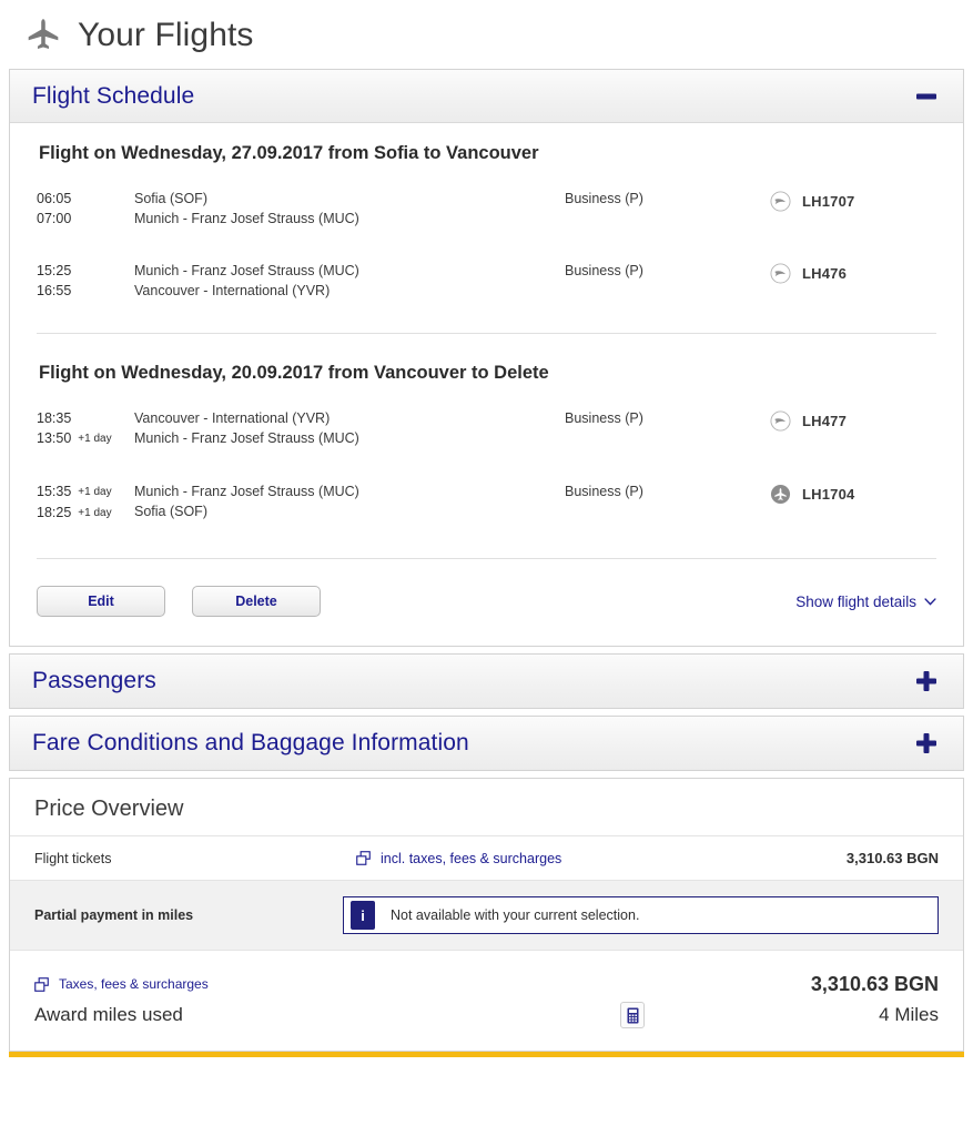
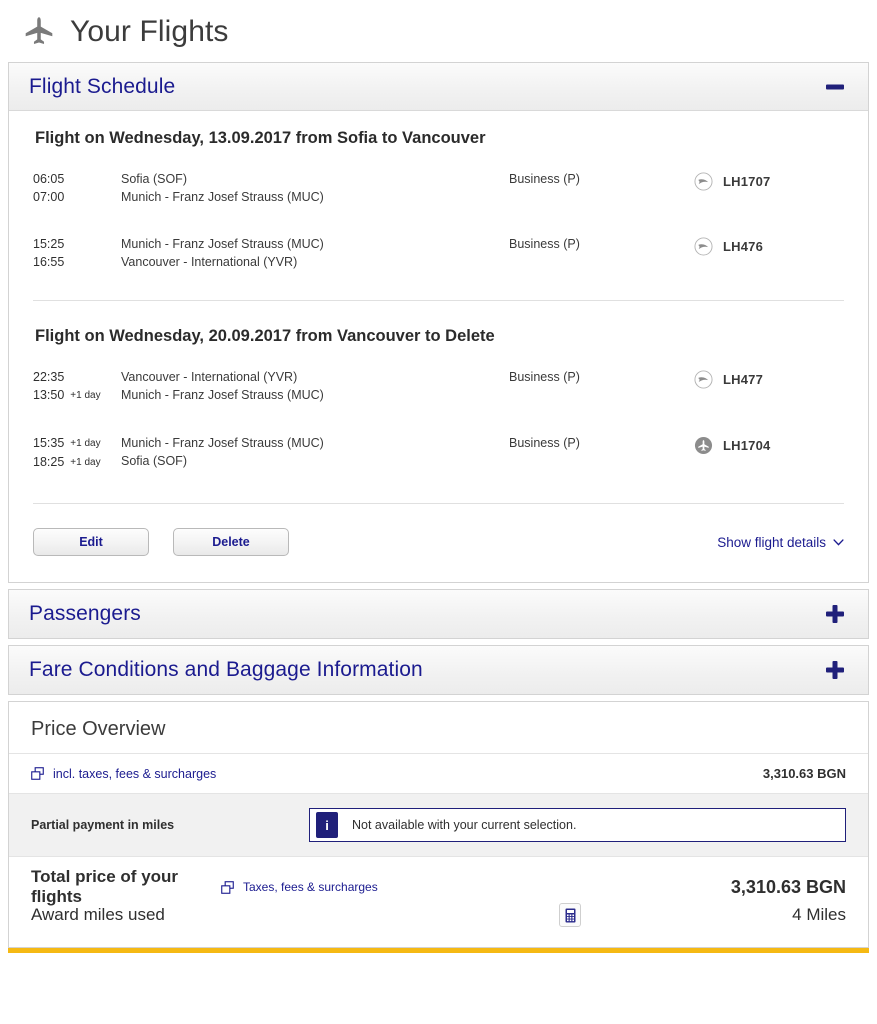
  Your Flights
  Flight Schedule
- Flight on Wednesday, 27.09.2017 from Sofia to Vancouver
+ Flight on Wednesday, 13.09.2017 from Sofia to Vancouver
  06:05
  07:00
  Sofia (SOF)
  Munich - Franz Josef Strauss (MUC)
  Business (P)
  LH1707
  15:25
  16:55
  Munich - Franz Josef Strauss (MUC)
  Vancouver - International (YVR)
  Business (P)
  LH476
  Flight on Wednesday, 20.09.2017 from Vancouver to Delete
- 18:35
+ 22:35
  13:50
  +1 day
  Vancouver - International (YVR)
  Munich - Franz Josef Strauss (MUC)
  Business (P)
  LH477
  15:35
  +1 day
  18:25
  +1 day
  Munich - Franz Josef Strauss (MUC)
  Sofia (SOF)
  Business (P)
  LH1704
  Edit
  Delete
  Show flight details
  Passengers
  Fare Conditions and Baggage Information
  Price Overview
- Flight tickets
  incl. taxes, fees & surcharges
  3,310.63 BGN
  Partial payment in miles
  i
  Not available with your current selection.
+ Total price of your flights
  Taxes, fees & surcharges
  3,310.63 BGN
  Award miles used
  4 Miles
